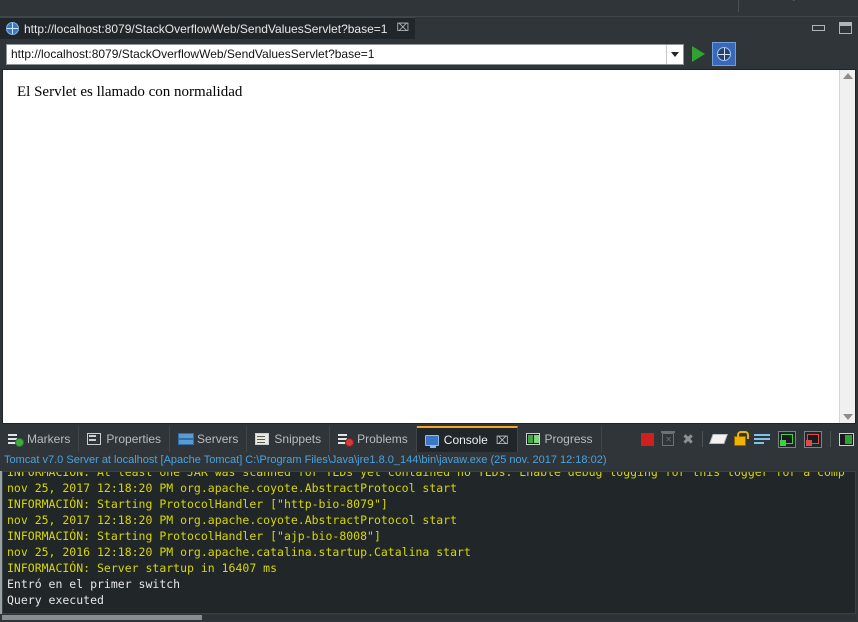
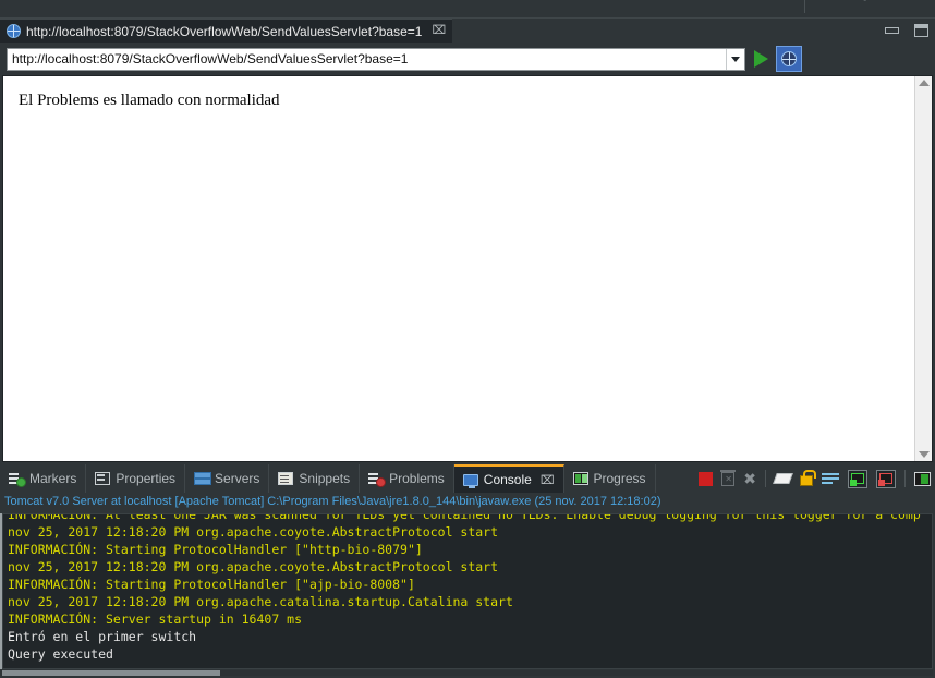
  http://localhost:8079/StackOverflowWeb/SendValuesServlet?base=1
  ⌧
  http://localhost:8079/StackOverflowWeb/SendValuesServlet?base=1
- El Servlet es llamado con normalidad
+ El Problems es llamado con normalidad
  Markers
  Properties
  Servers
  Snippets
  Problems
  Console
  ⌧
  Progress
  ✖
  Tomcat v7.0 Server at localhost [Apache Tomcat] C:\Program Files\Java\jre1.8.0_144\bin\javaw.exe (25 nov. 2017 12:18:02)
  INFORMACIÓN: At least one JAR was scanned for TLDs yet contained no TLDs. Enable debug logging for this logger for a comp
  nov 25, 2017 12:18:20 PM org.apache.coyote.AbstractProtocol start
  INFORMACIÓN: Starting ProtocolHandler ["http-bio-8079"]
  nov 25, 2017 12:18:20 PM org.apache.coyote.AbstractProtocol start
  INFORMACIÓN: Starting ProtocolHandler ["ajp-bio-8008"]
- nov 25, 2016 12:18:20 PM org.apache.catalina.startup.Catalina start
+ nov 25, 2017 12:18:20 PM org.apache.catalina.startup.Catalina start
  INFORMACIÓN: Server startup in 16407 ms
  Entró en el primer switch
  Query executed
